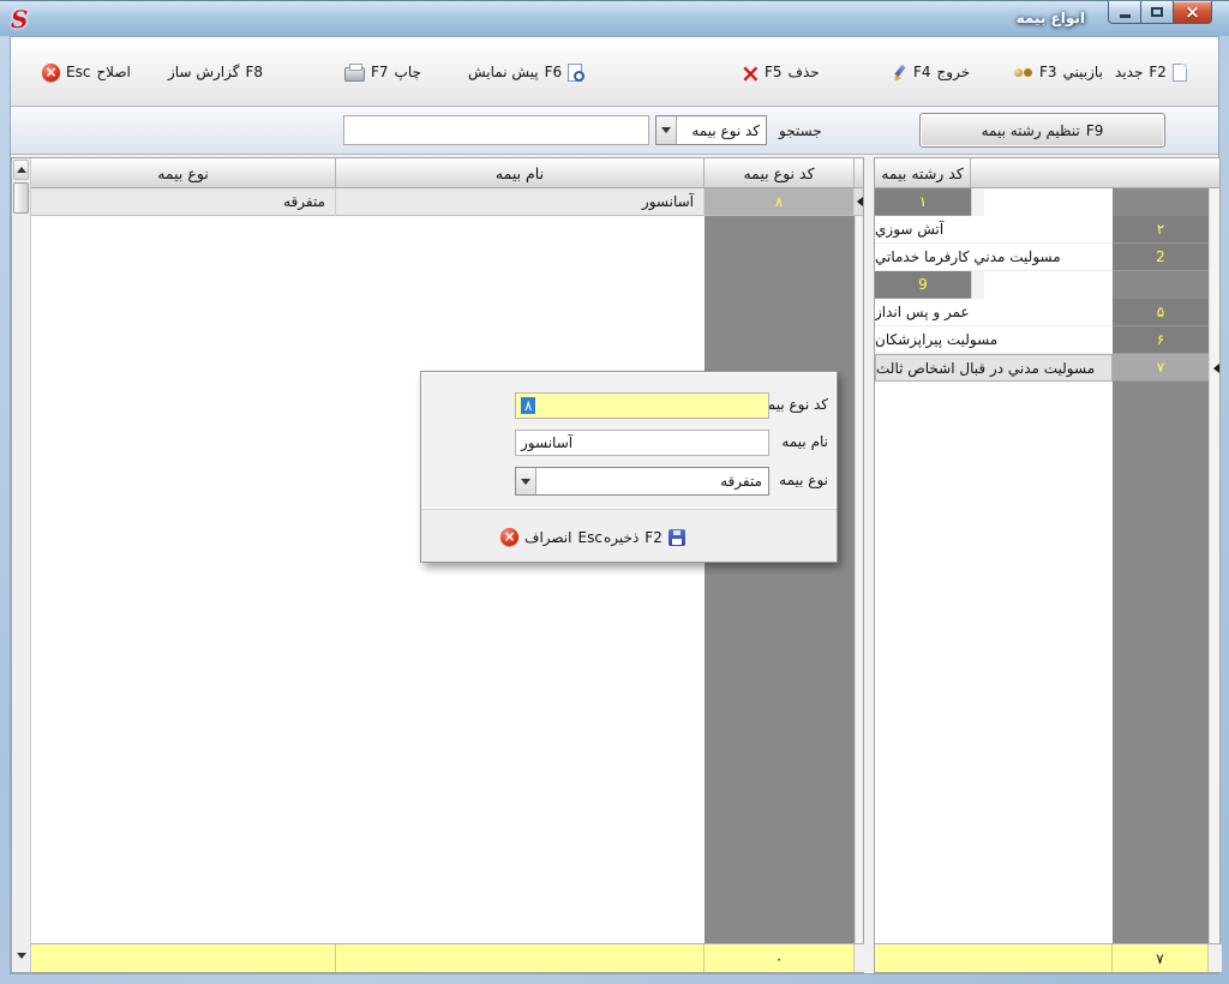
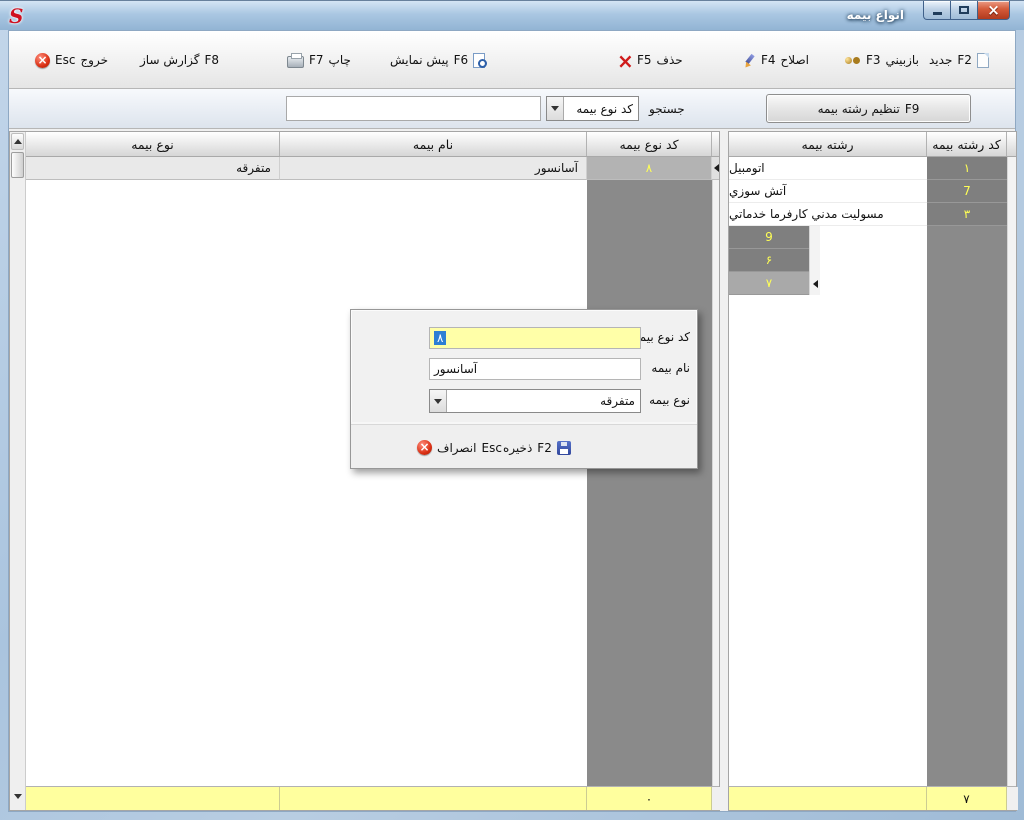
  S
  انواع بيمه
  Esc
- اصلاح
+ خروج
  گزارش ساز
  F8
  F7
  چاپ
  پيش نمايش
  F6
  F5
  حذف
  F4
- خروج
+ اصلاح
  F3
  بازبيني
  جديد
  F2
  کد نوع بيمه
  جستجو
  تنظيم رشته بيمه
  F9
  نوع بيمه
  نام بيمه
  کد نوع بيمه
  متفرقه
  آسانسور
  ۸
  ۰
+ رشته بيمه
  کد رشته بيمه
+ اتومبيل
  ۱
  آتش سوزي
- ۲
+ 7
  مسوليت مدني كارفرما خدماتي
- 2
+ ۳
  9
- عمر و پس انداز
- ۵
- مسوليت پيراپزشكان
  ۶
- مسوليت مدني در قبال اشخاص ثالث
  ۷
  ۷
  کد نوع بيم
  ۸
  نام بيمه
  آسانسور
  نوع بيمه
  متفرقه
  ذخيره
  F2
  انصراف
  Esc
